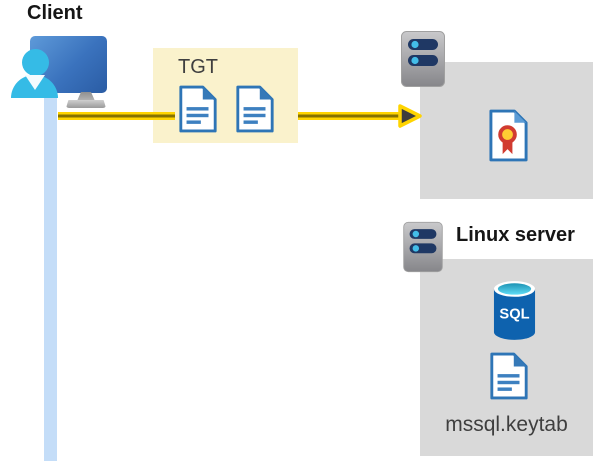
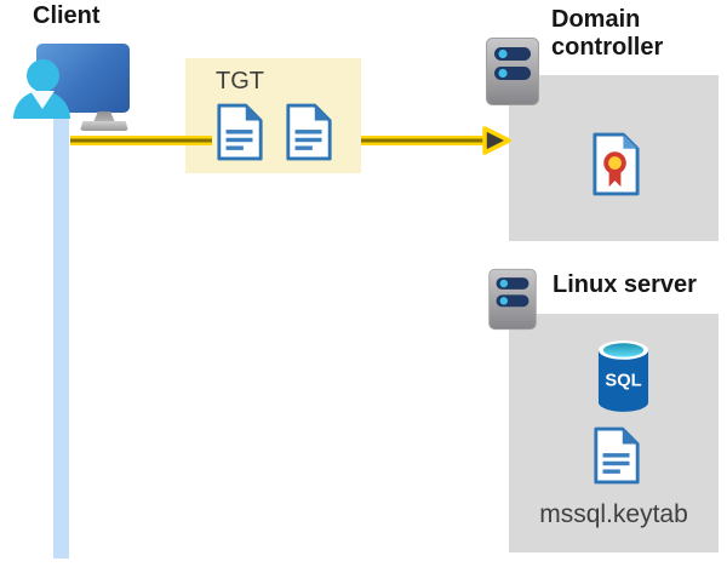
  Client
  TGT
+ Domain controller
  Linux server
  SQL
  mssql.keytab
